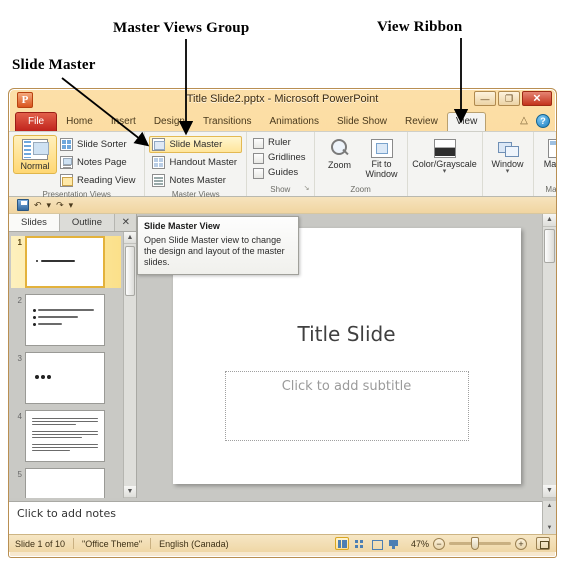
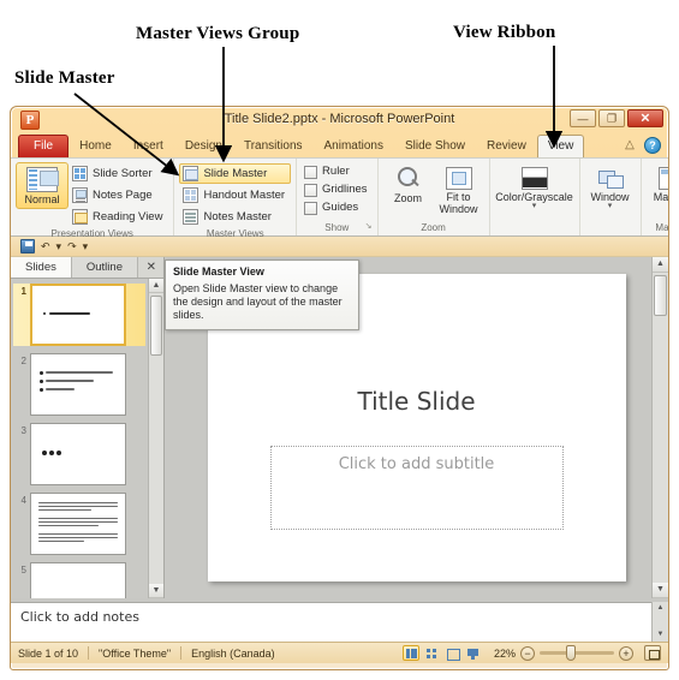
  P
  Title Slide2.pptx - Microsoft PowerPoint
  —
  ❐
  ✕
  File
  Home
  Isert
  Design
  Transitions
  Animations
  Slide Show
  Review
  View
  △
  ?
  Normal
  Slide Sorter
  Notes Page
  Reading View
  Presentation Views
  Slide Master
  Handout Master
  Notes Master
  Master Views
  Ruler
  Gridlines
  Guides
  Show
  Zoom
  Fit to Window
  Zoom
  Color/Grayscale
  Window
  ↶
  ▾
  ↷
  ▾
  Slides
  Outline
  ✕
  1
  2
  3
  4
  5
  Title Slide
  Click to add subtitle
  Click to add notes
  Slide 1 of 10
  "Office Theme"
  English (Canada)
- 47%
+ 22%
  −
  +
  Slide Master View
  Open Slide Master view to change the design and layout of the master slides.
  Slide Master
  Master Views Group
  View Ribbon
